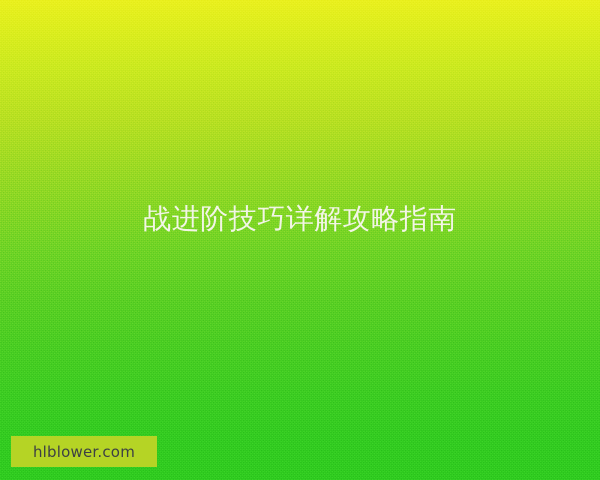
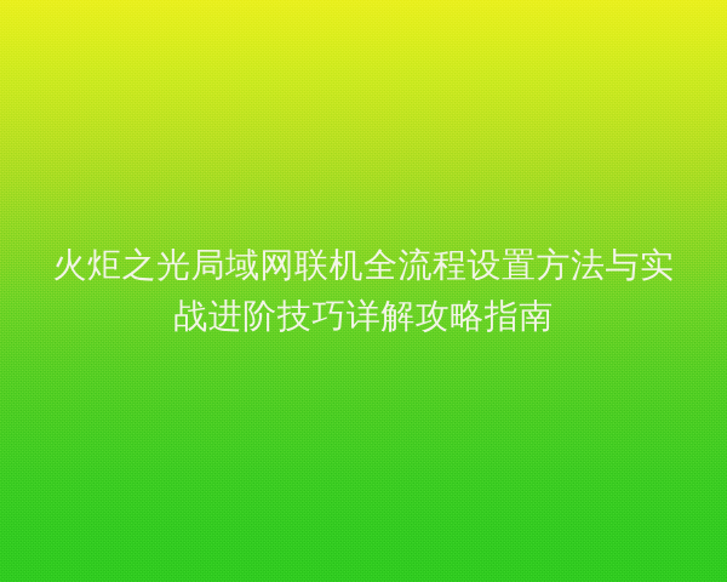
+ 火炬之光局域网联机全流程设置方法与实
  战进阶技巧详解攻略指南
- hlblower.com
